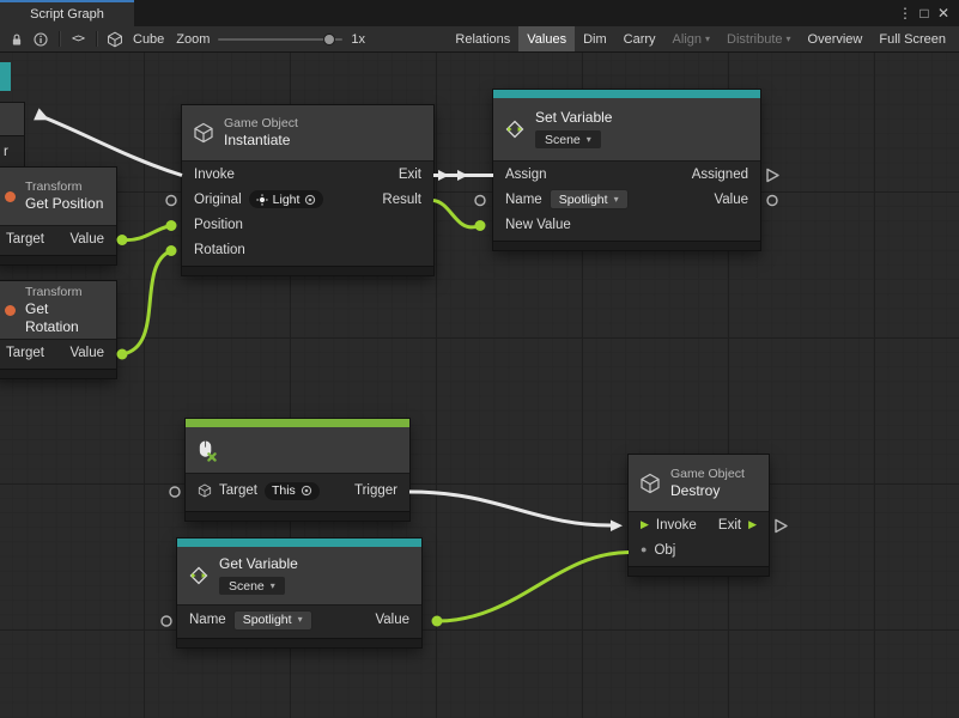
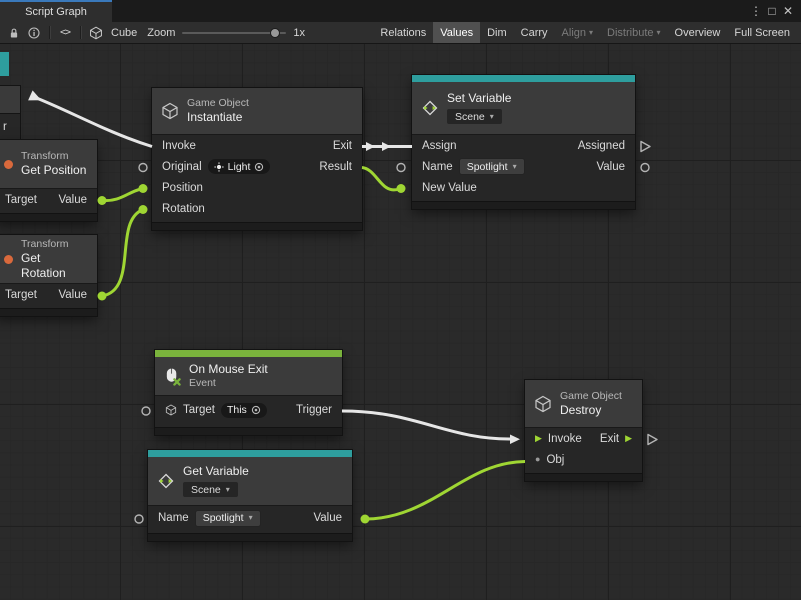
  Script Graph
  ⋮
  □
  ✕
  <>
  Cube
  Zoom
  1x
  Relations
  Values
  Dim
  Carry
  Align
  ▾
  Distribute
  ▾
  Overview
  Full Screen
  r
  Transform
  Get Position
  Target
  Value
  Transform
  Get Rotation
  Target
  Value
  Game Object
  Instantiate
  Invoke
  Exit
  Original
  Light
  Result
  Position
  Rotation
  Set Variable
  Scene
  ▾
  Assign
  Assigned
  Name
  Spotlight
  ▾
  Value
  New Value
+ On Mouse Exit
+ Event
  Target
  This
  Trigger
  Get Variable
  Scene
  ▾
  Name
  Spotlight
  ▾
  Value
  Game Object
  Destroy
  ▶
  Invoke
  Exit
  ▶
  ●
  Obj
